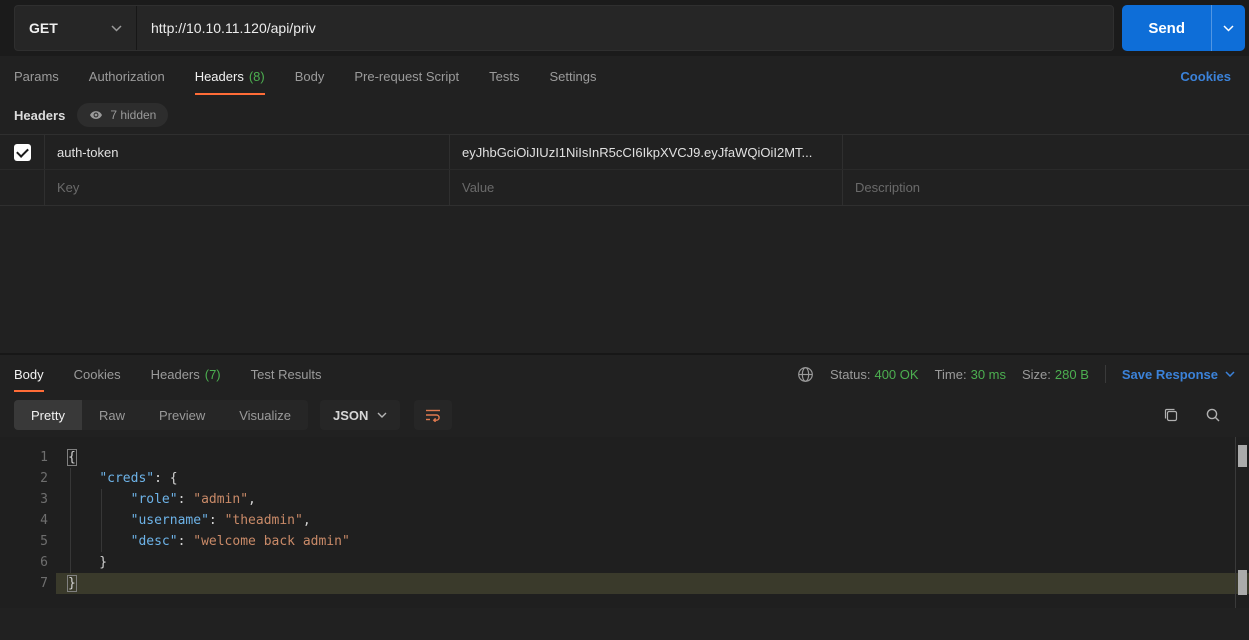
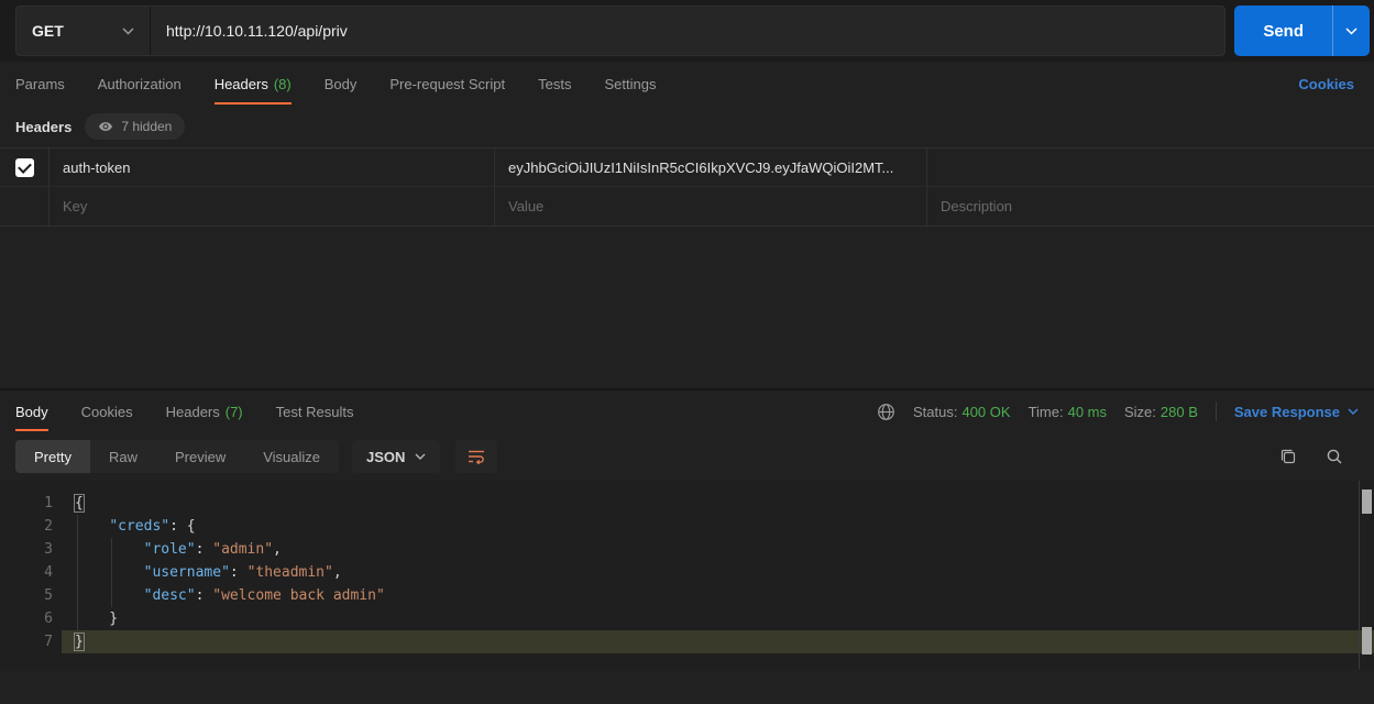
  GET
  http://10.10.11.120/api/priv
  Send
  Params
  Authorization
  Headers
  (8)
  Body
  Pre-request Script
  Tests
  Settings
  Cookies
  Headers
  7 hidden
  auth-token
  eyJhbGciOiJIUzI1NiIsInR5cCI6IkpXVCJ9.eyJfaWQiOiI2MT...
  Key
  Value
  Description
  Body
  Cookies
  Headers
  (7)
  Test Results
  Status: 400 OK
- Time: 30 ms
+ Time: 40 ms
  Size: 280 B
  Save Response
  Pretty
  Raw
  Preview
  Visualize
  JSON
  1
  {
  2
  "creds": {
  3
  "role": "admin",
  4
  "username": "theadmin",
  5
  "desc": "welcome back admin"
  6
  }
  7
  }
